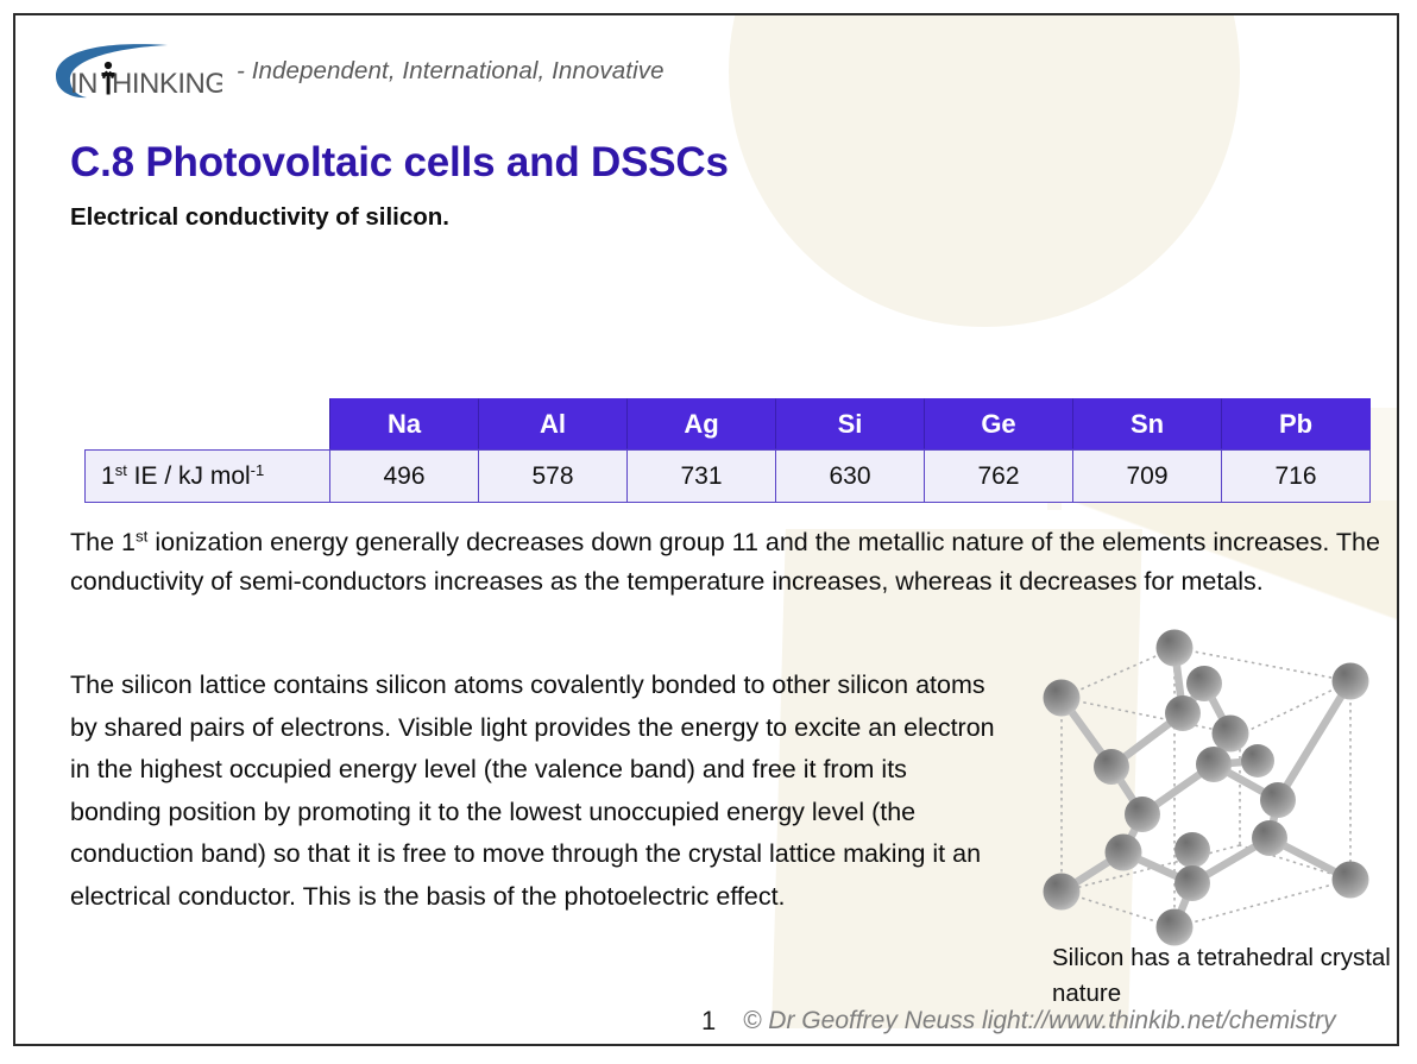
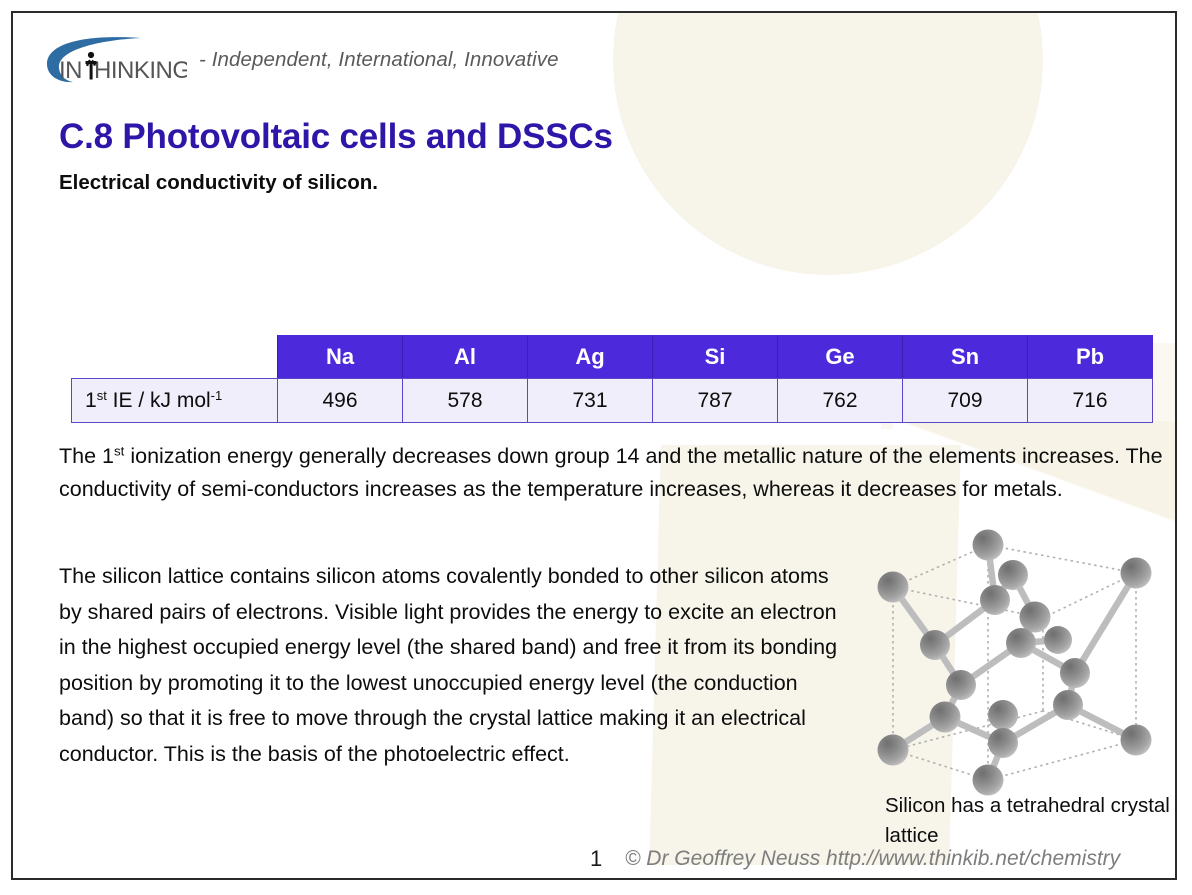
  IN
  HINKING
  - Independent, International, Innovative
  C.8 Photovoltaic cells and DSSCs
  Electrical conductivity of silicon.
  	Na	Al	Ag	Si	Ge	Sn	Pb
- 1st IE / kJ mol-1	496	578	731	630	762	709	716
+ 1st IE / kJ mol-1	496	578	731	787	762	709	716
- The 1st ionization energy generally decreases down group 11 and the metallic nature of the elements increases. The conductivity of semi-conductors increases as the temperature increases, whereas it decreases for metals.
+ The 1st ionization energy generally decreases down group 14 and the metallic nature of the elements increases. The conductivity of semi-conductors increases as the temperature increases, whereas it decreases for metals.
- The silicon lattice contains silicon atoms covalently bonded to other silicon atoms by shared pairs of electrons. Visible light provides the energy to excite an electron in the highest occupied energy level (the valence band) and free it from its bonding position by promoting it to the lowest unoccupied energy level (the conduction band) so that it is free to move through the crystal lattice making it an electrical conductor. This is the basis of the photoelectric effect.
+ The silicon lattice contains silicon atoms covalently bonded to other silicon atoms by shared pairs of electrons. Visible light provides the energy to excite an electron in the highest occupied energy level (the shared band) and free it from its bonding position by promoting it to the lowest unoccupied energy level (the conduction band) so that it is free to move through the crystal lattice making it an electrical conductor. This is the basis of the photoelectric effect.
- Silicon has a tetrahedral crystal nature
+ Silicon has a tetrahedral crystal lattice
  1
- © Dr Geoffrey Neuss light://www.thinkib.net/chemistry
+ © Dr Geoffrey Neuss http://www.thinkib.net/chemistry
